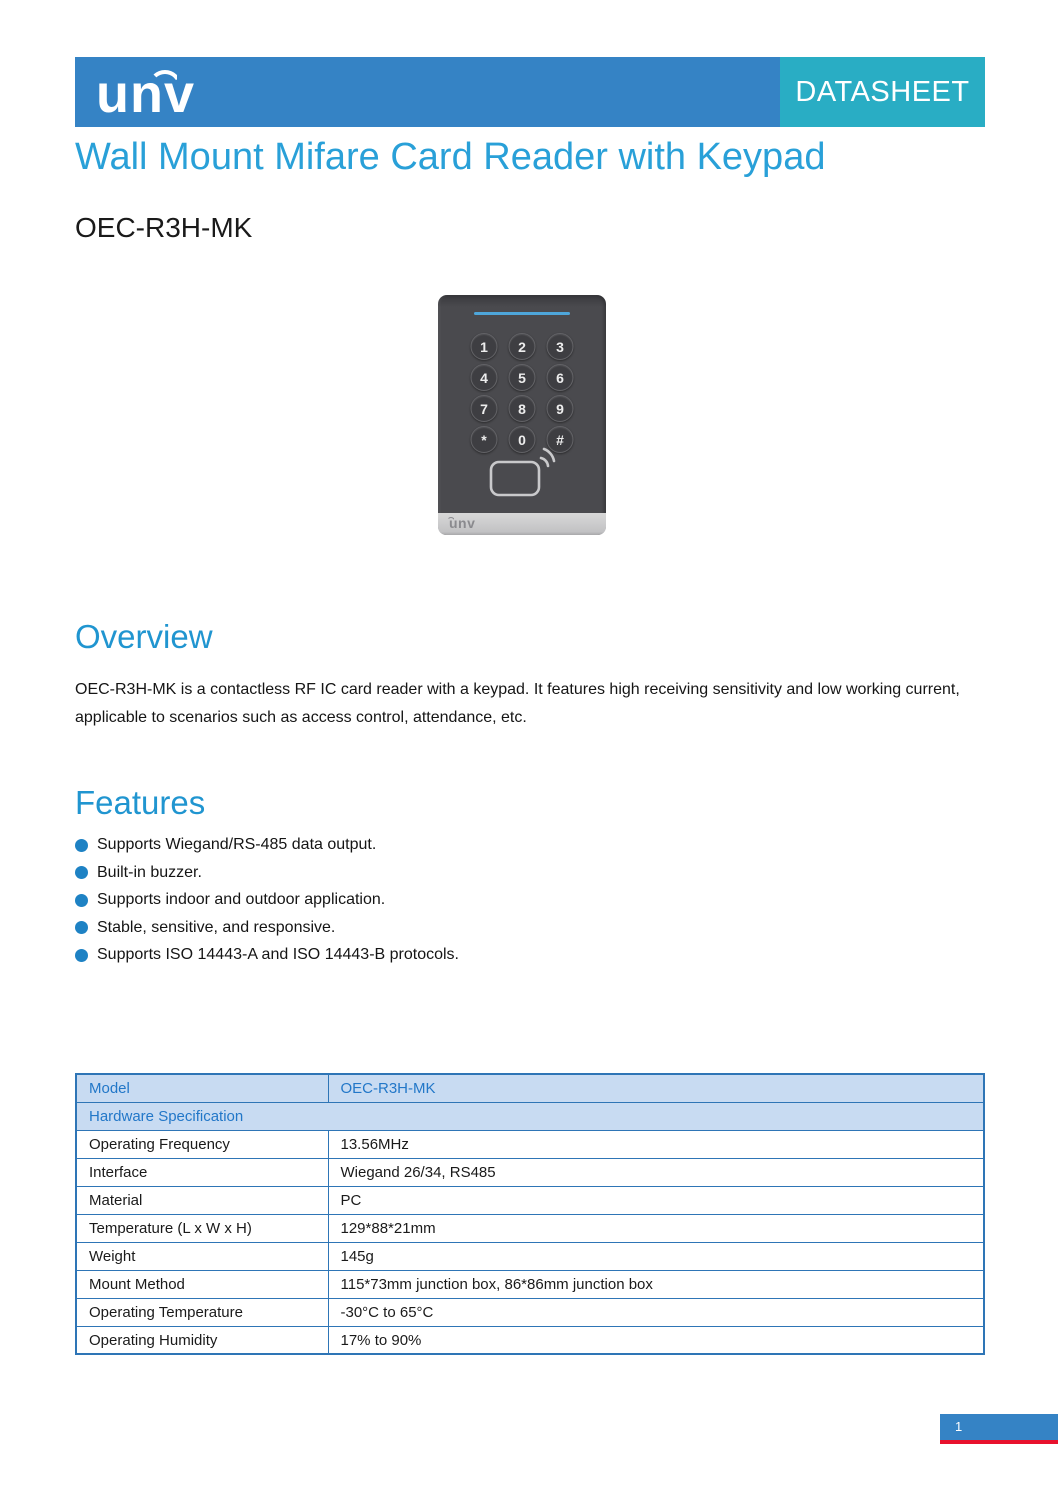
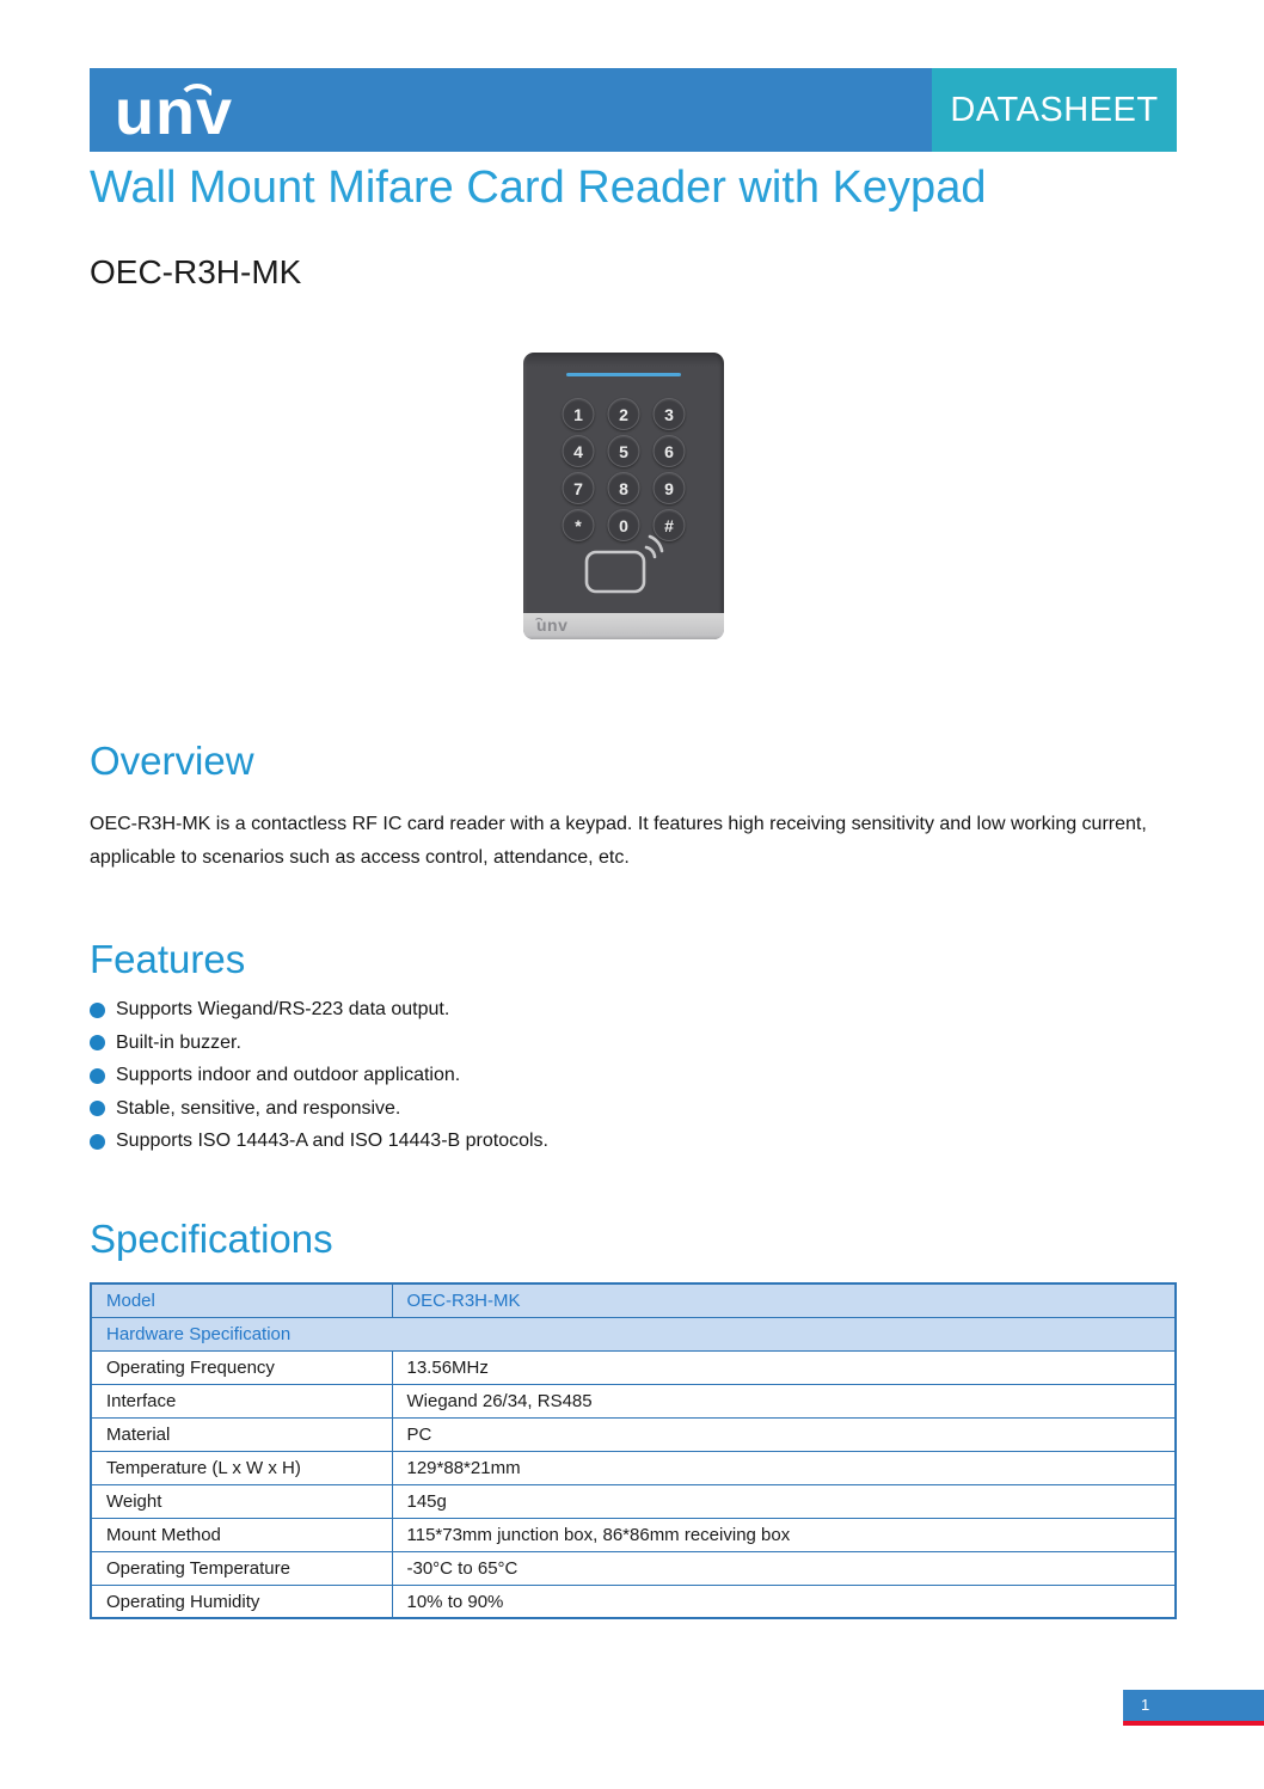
  unv
  DATASHEET
  Wall Mount Mifare Card Reader with Keypad
  OEC-R3H-MK
  1
  2
  3
  4
  5
  6
  7
  8
  9
  *
  0
  #
  unv
  Overview
  OEC-R3H-MK is a contactless RF IC card reader with a keypad. It features high receiving sensitivity and low working current, applicable to scenarios such as access control, attendance, etc.
  Features
- Supports Wiegand/RS-485 data output.
+ Supports Wiegand/RS-223 data output.
  Built-in buzzer.
  Supports indoor and outdoor application.
  Stable, sensitive, and responsive.
  Supports ISO 14443-A and ISO 14443-B protocols.
+ Specifications
  Model	OEC-R3H-MK
  Hardware Specification
  Operating Frequency	13.56MHz
  Interface	Wiegand 26/34, RS485
  Material	PC
  Temperature (L x W x H)	129*88*21mm
  Weight	145g
- Mount Method	115*73mm junction box, 86*86mm junction box
+ Mount Method	115*73mm junction box, 86*86mm receiving box
  Operating Temperature	-30°C to 65°C
- Operating Humidity	17% to 90%
+ Operating Humidity	10% to 90%
  1
